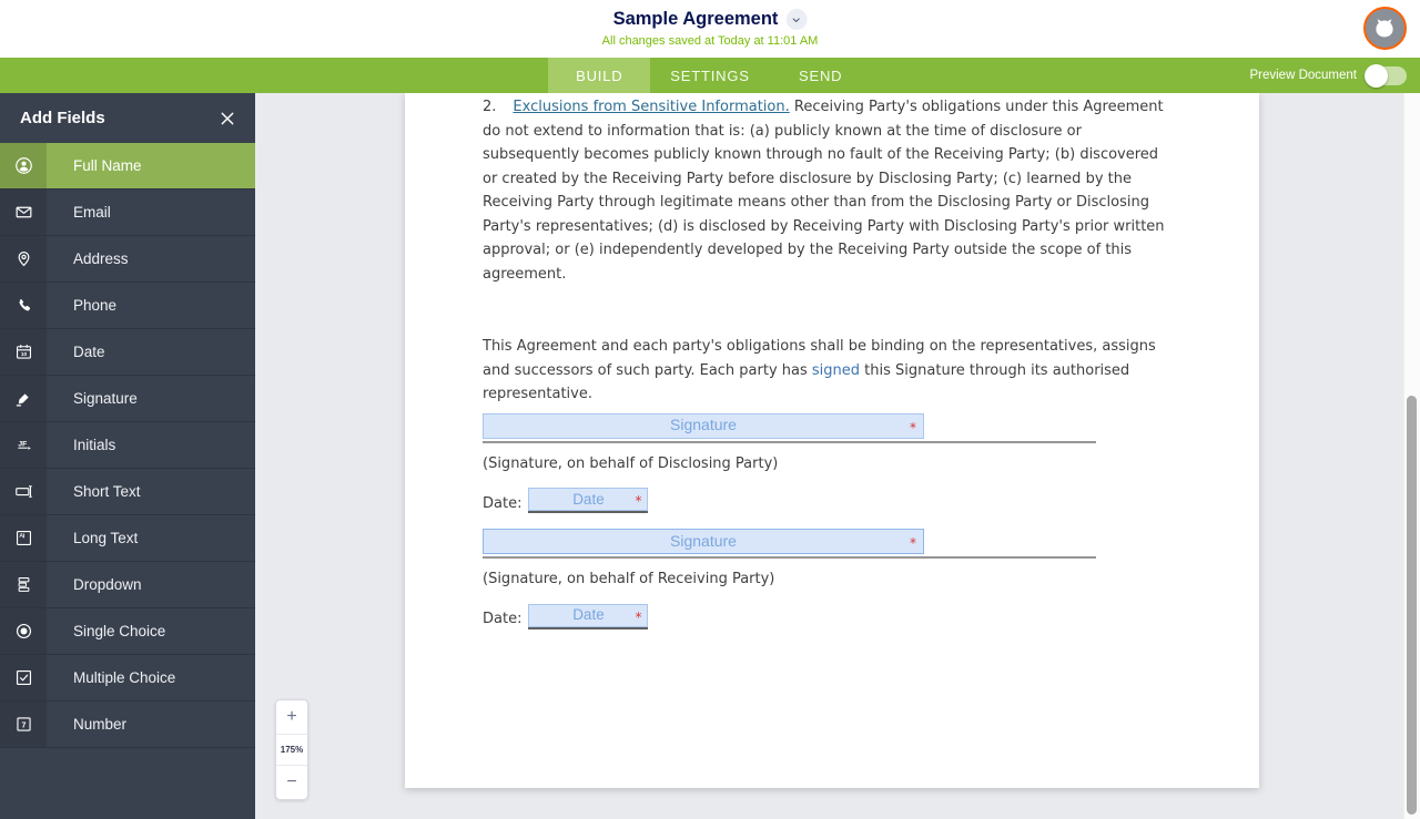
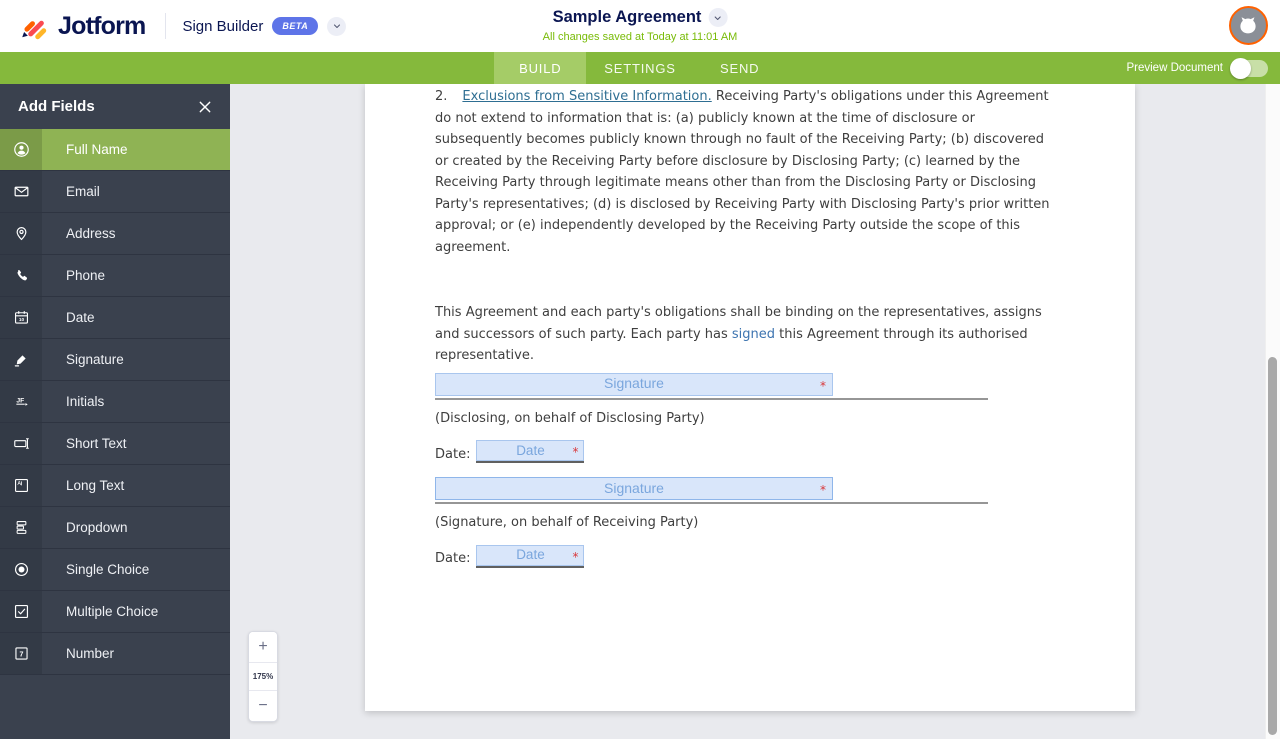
+ Jotform
+ Sign Builder
+ BETA
  Sample Agreement
  All changes saved at Today at 11:01 AM
  BUILD
  SETTINGS
  SEND
  Preview Document
  Add Fields
  Full Name
  Email
  Address
  Phone
  Date
  Signature
  Initials
  Short Text
  Long Text
  Dropdown
  Single Choice
  Multiple Choice
  7
  Number
  2. Exclusions from Sensitive Information. Receiving Party's obligations under this Agreement do not extend to information that is: (a) publicly known at the time of disclosure or subsequently becomes publicly known through no fault of the Receiving Party; (b) discovered or created by the Receiving Party before disclosure by Disclosing Party; (c) learned by the Receiving Party through legitimate means other than from the Disclosing Party or Disclosing Party's representatives; (d) is disclosed by Receiving Party with Disclosing Party's prior written approval; or (e) independently developed by the Receiving Party outside the scope of this agreement.
- This Agreement and each party's obligations shall be binding on the representatives, assigns and successors of such party. Each party has signed this Signature through its authorised representative.
+ This Agreement and each party's obligations shall be binding on the representatives, assigns and successors of such party. Each party has signed this Agreement through its authorised representative.
  Signature
  *
- (Signature, on behalf of Disclosing Party)
+ (Disclosing, on behalf of Disclosing Party)
  Date:
  Date
  *
  Signature
  *
  (Signature, on behalf of Receiving Party)
  Date:
  Date
  *
  +
  175%
  −
